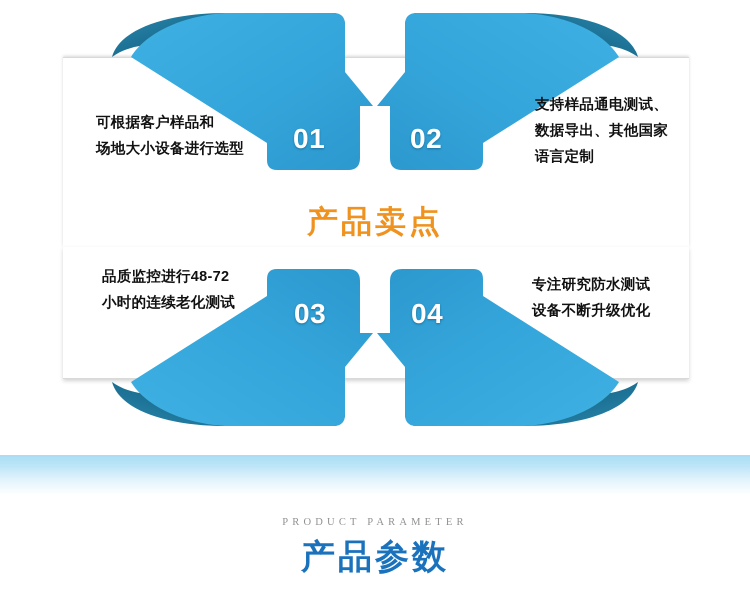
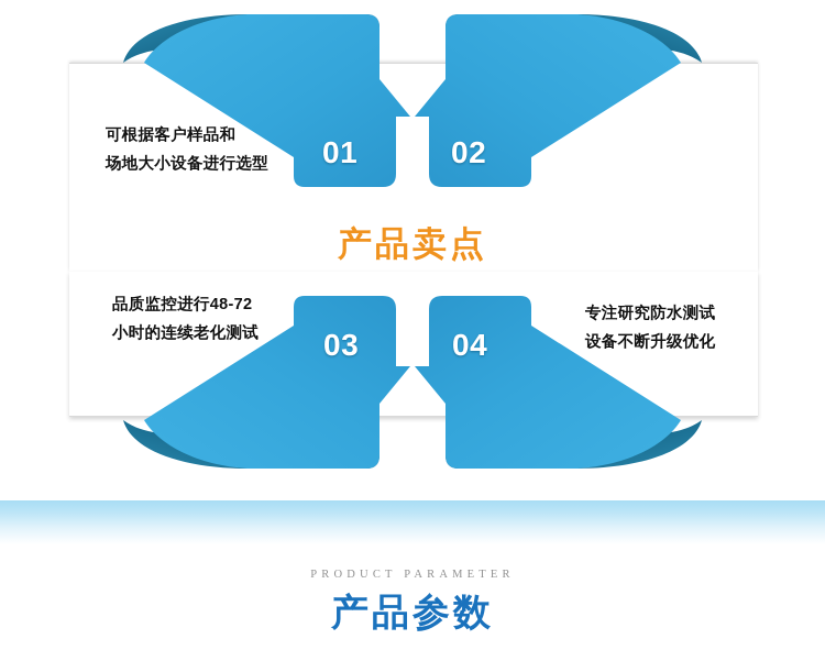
  可根据客户样品和
  场地大小设备进行选型
- 支持样品通电测试、
- 数据导出、其他国家
- 语言定制
  品质监控进行48-72
  小时的连续老化测试
  专注研究防水测试
  设备不断升级优化
  01
  02
  03
  04
  产品卖点
  PRODUCT PARAMETER
  产品参数
